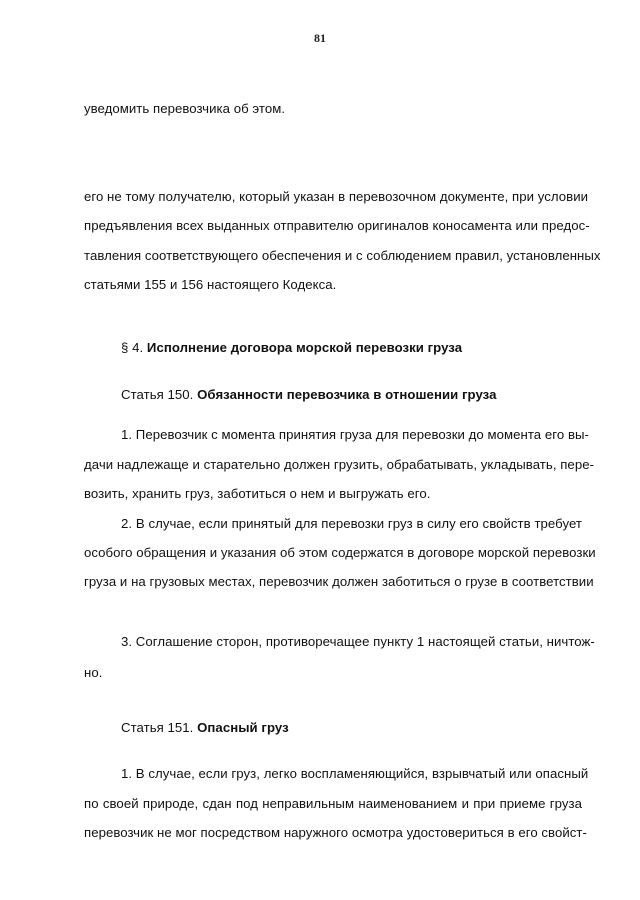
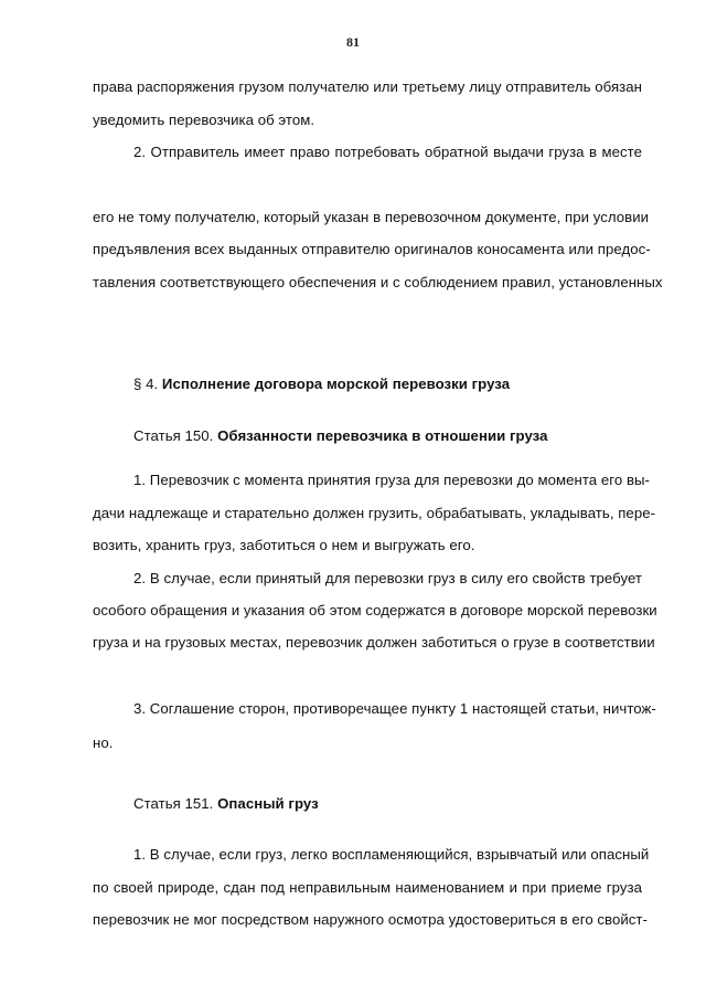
  81
+ права распоряжения грузом получателю или третьему лицу отправитель обязан
  уведомить перевозчика об этом.
+ 2. Отправитель имеет право потребовать обратной выдачи груза в месте
  его не тому получателю, который указан в перевозочном документе, при условии
  предъявления всех выданных отправителю оригиналов коносамента или предос-
  тавления соответствующего обеспечения и с соблюдением правил, установленных
- статьями 155 и 156 настоящего Кодекса.
  § 4. Исполнение договора морской перевозки груза
  Статья 150. Обязанности перевозчика в отношении груза
  1. Перевозчик с момента принятия груза для перевозки до момента его вы-
  дачи надлежаще и старательно должен грузить, обрабатывать, укладывать, пере-
  возить, хранить груз, заботиться о нем и выгружать его.
  2. В случае, если принятый для перевозки груз в силу его свойств требует
  особого обращения и указания об этом содержатся в договоре морской перевозки
  груза и на грузовых местах, перевозчик должен заботиться о грузе в соответствии
  3. Соглашение сторон, противоречащее пункту 1 настоящей статьи, ничтож-
  но.
  Статья 151. Опасный груз
  1. В случае, если груз, легко воспламеняющийся, взрывчатый или опасный
  по своей природе, сдан под неправильным наименованием и при приеме груза
  перевозчик не мог посредством наружного осмотра удостовериться в его свойст-
